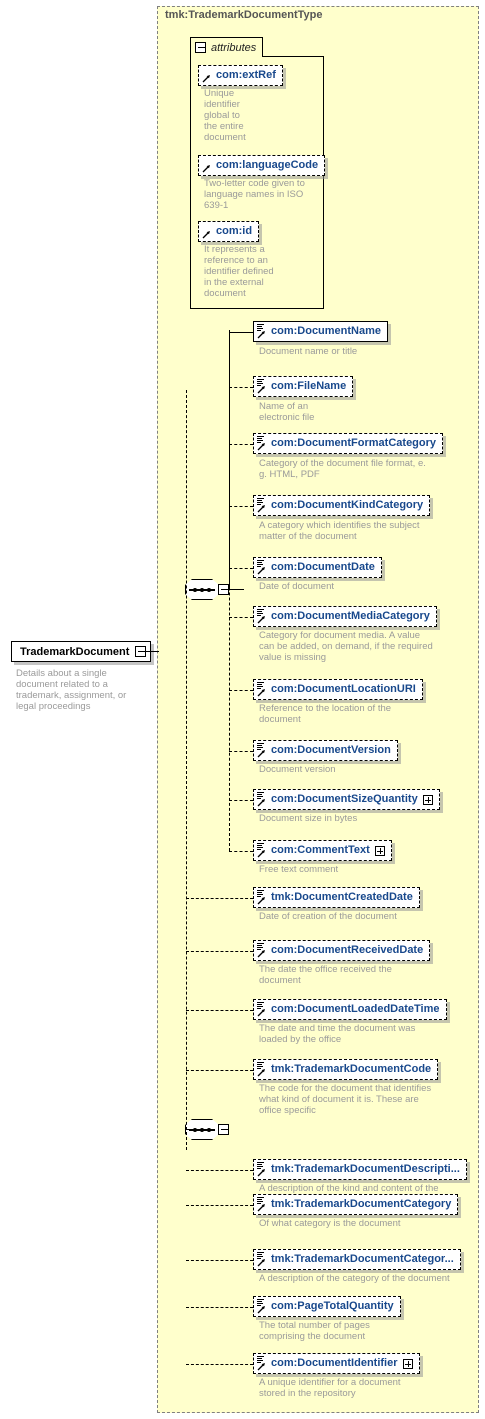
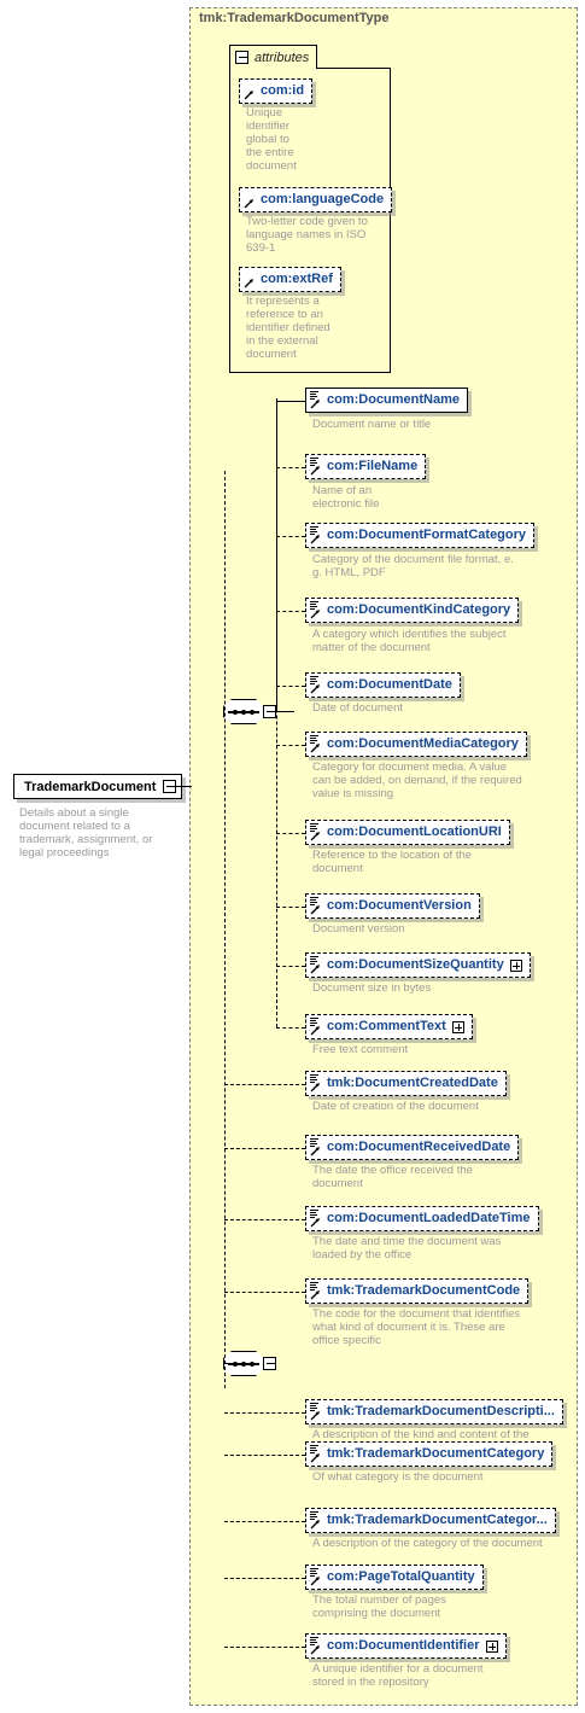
  tmk:TrademarkDocumentType
  attributes
  TrademarkDocument
  Details about a single
  document related to a
  trademark, assignment, or
  legal proceedings
- com:extRef
+ com:id
  Unique
  identifier
  global to
  the entire
  document
  com:languageCode
  Two-letter code given to
  language names in ISO
  639-1
- com:id
+ com:extRef
  It represents a
  reference to an
  identifier defined
  in the external
  document
  com:DocumentName
  Document name or title
  com:FileName
  Name of an
  electronic file
  com:DocumentFormatCategory
  Category of the document file format, e.
  g. HTML, PDF
  com:DocumentKindCategory
  A category which identifies the subject
  matter of the document
  com:DocumentDate
  Date of document
  com:DocumentMediaCategory
  Category for document media. A value
  can be added, on demand, if the required
  value is missing
  com:DocumentLocationURI
  Reference to the location of the
  document
  com:DocumentVersion
  Document version
  com:DocumentSizeQuantity
  Document size in bytes
  com:CommentText
  Free text comment
  tmk:DocumentCreatedDate
  Date of creation of the document
  com:DocumentReceivedDate
  The date the office received the
  document
  com:DocumentLoadedDateTime
  The date and time the document was
  loaded by the office
  tmk:TrademarkDocumentCode
  The code for the document that identifies
  what kind of document it is. These are
  office specific
  tmk:TrademarkDocumentDescripti...
  A description of the kind and content of the
  tmk:TrademarkDocumentCategory
  Of what category is the document
  tmk:TrademarkDocumentCategor...
  A description of the category of the document
  com:PageTotalQuantity
  The total number of pages
  comprising the document
  com:DocumentIdentifier
  A unique identifier for a document
  stored in the repository
